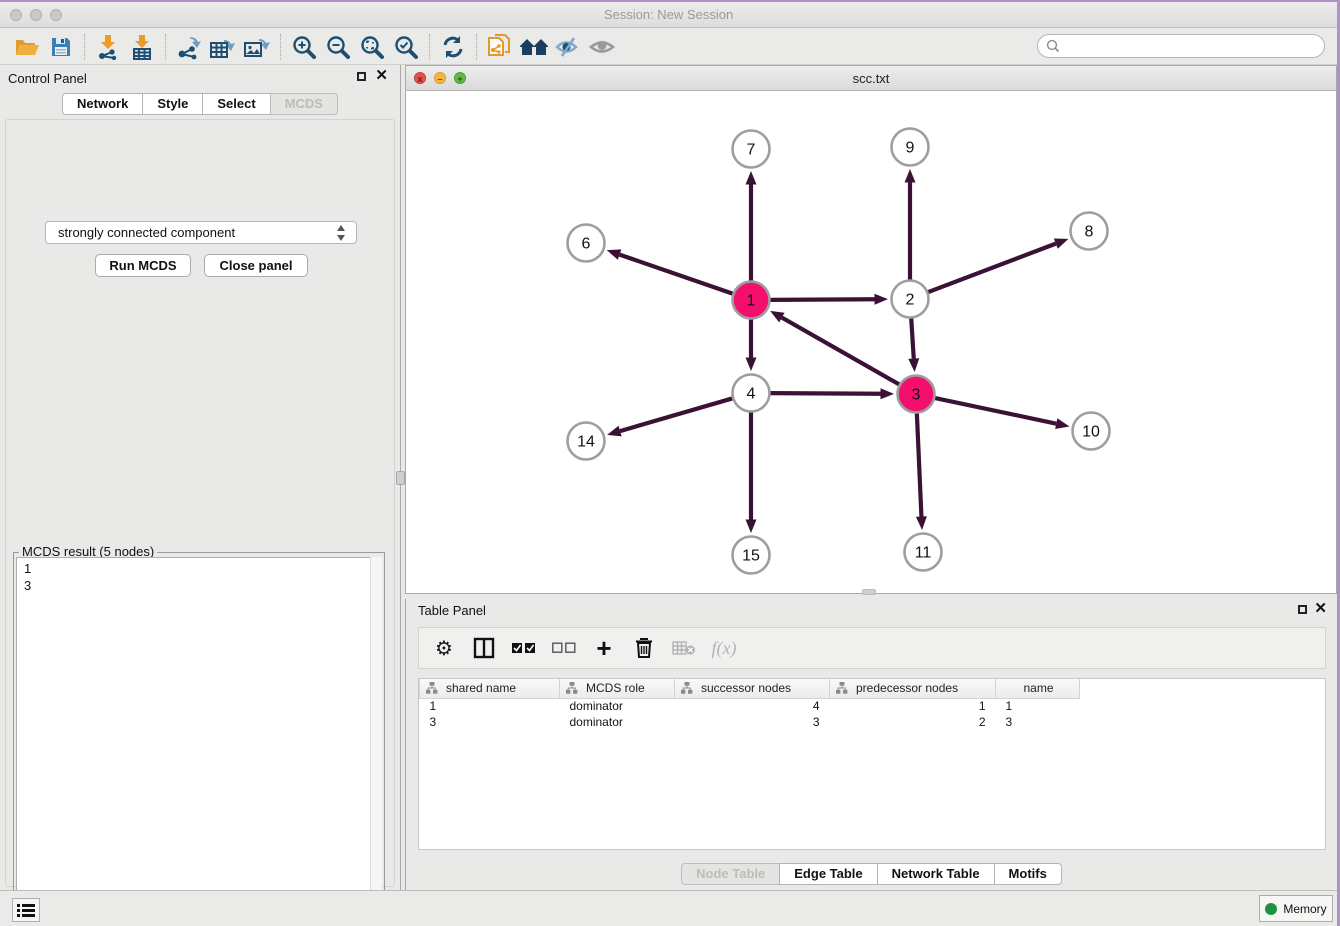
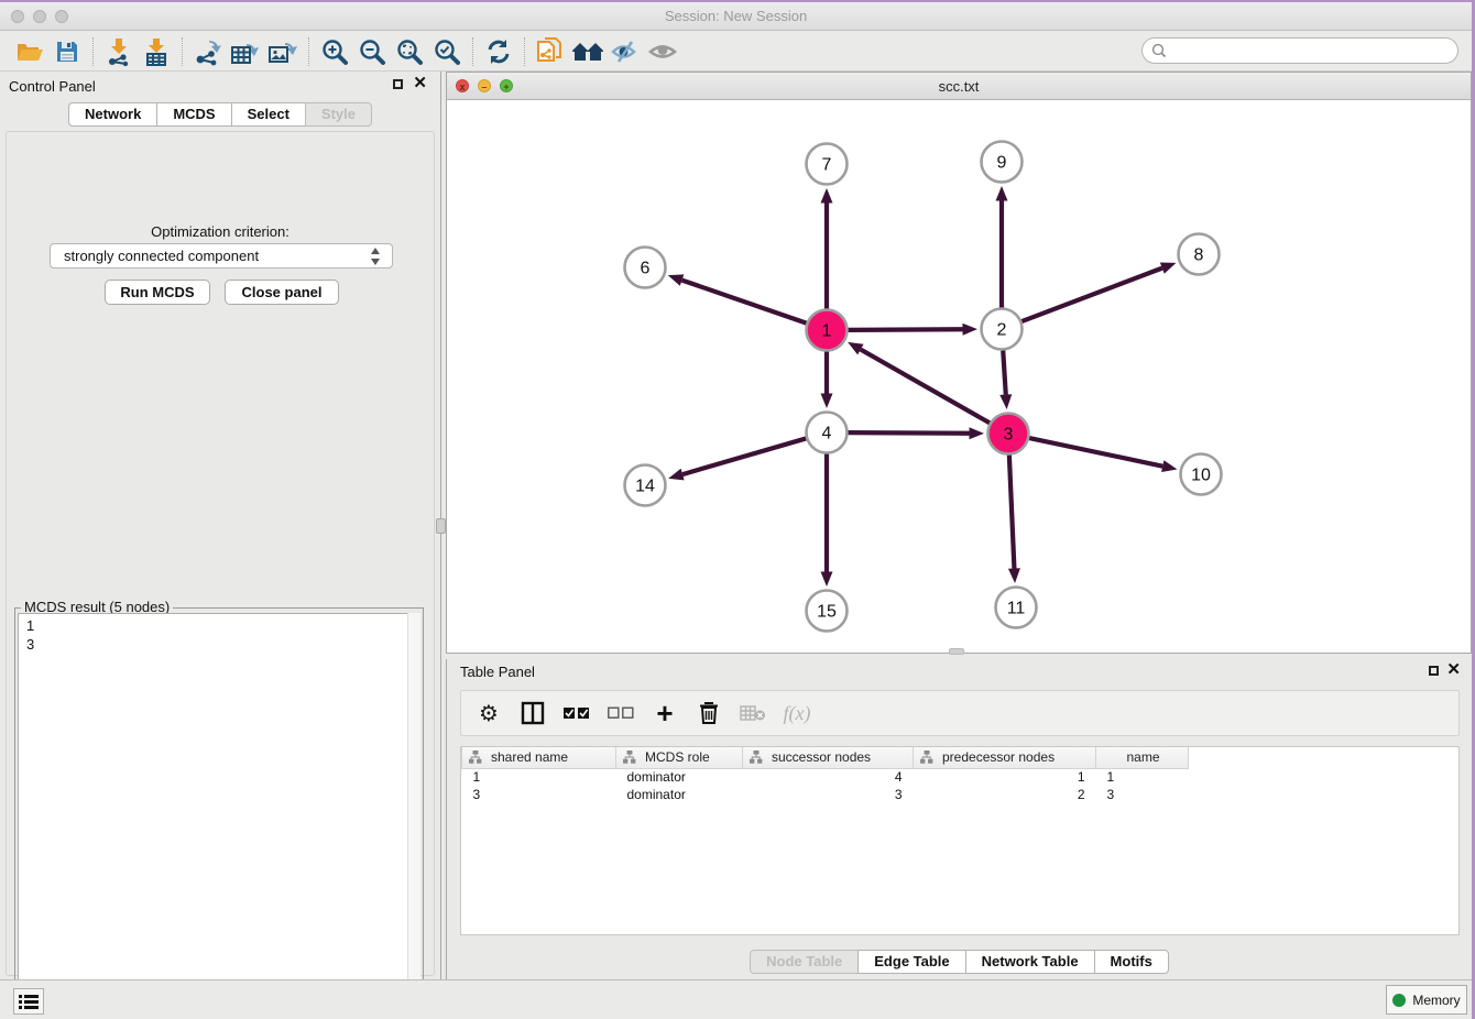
  Session: New Session
  Control Panel
  ✕
  Network
- Style
+ MCDS
  Select
- MCDS
+ Style
+ Optimization criterion:
  strongly connected component
  Run MCDS
  Close panel
  MCDS result (5 nodes)
  1
  3
  x
  –
  +
  scc.txt
  7
  9
  6
  8
  1
  2
  4
  3
  14
  10
  15
  11
  Table Panel
  ✕
  ⚙
  +
  f(x)
  shared name	MCDS role	successor nodes	predecessor nodes	name
  1	dominator	4	1	1
  3	dominator	3	2	3
  Node Table
  Edge Table
  Network Table
  Motifs
  Memory
